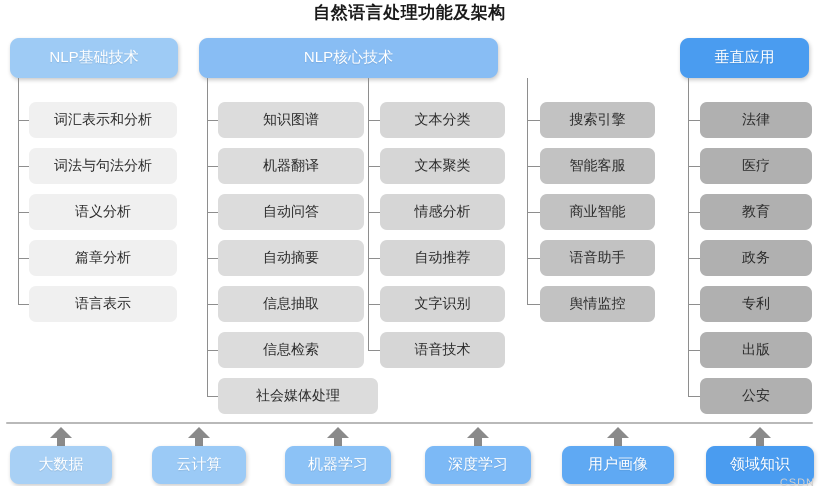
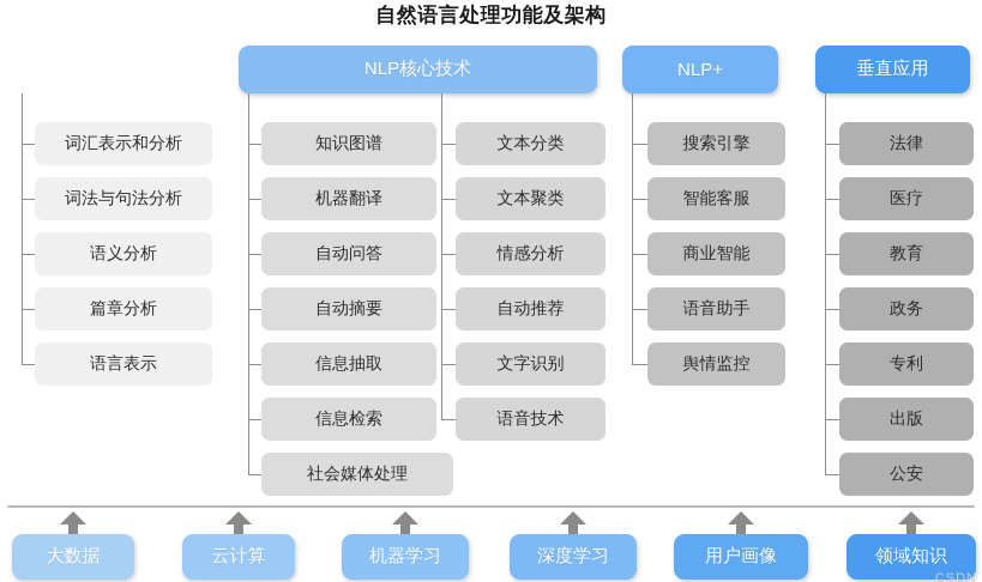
  自然语言处理功能及架构
- NLP基础技术
  NLP核心技术
+ NLP+
  垂直应用
  词汇表示和分析
  词法与句法分析
  语义分析
  篇章分析
  语言表示
  知识图谱
  机器翻译
  自动问答
  自动摘要
  信息抽取
  信息检索
  社会媒体处理
  文本分类
  文本聚类
  情感分析
  自动推荐
  文字识别
  语音技术
  搜索引擎
  智能客服
  商业智能
  语音助手
  舆情监控
  法律
  医疗
  教育
  政务
  专利
  出版
  公安
  大数据
  云计算
  机器学习
  深度学习
  用户画像
  领域知识
  CSDN
